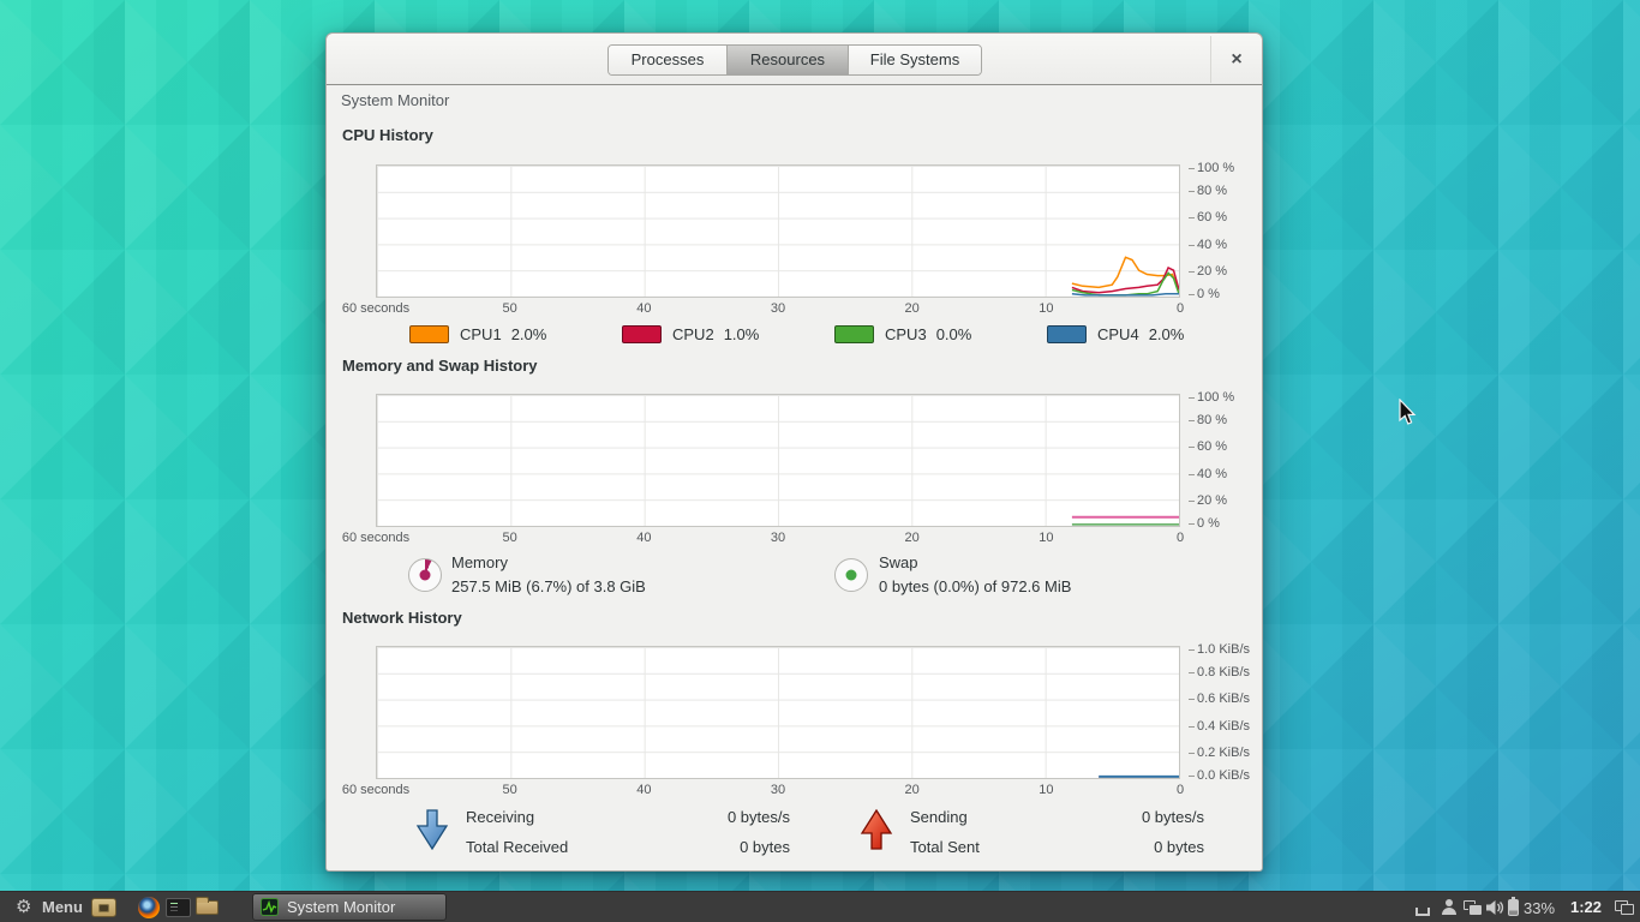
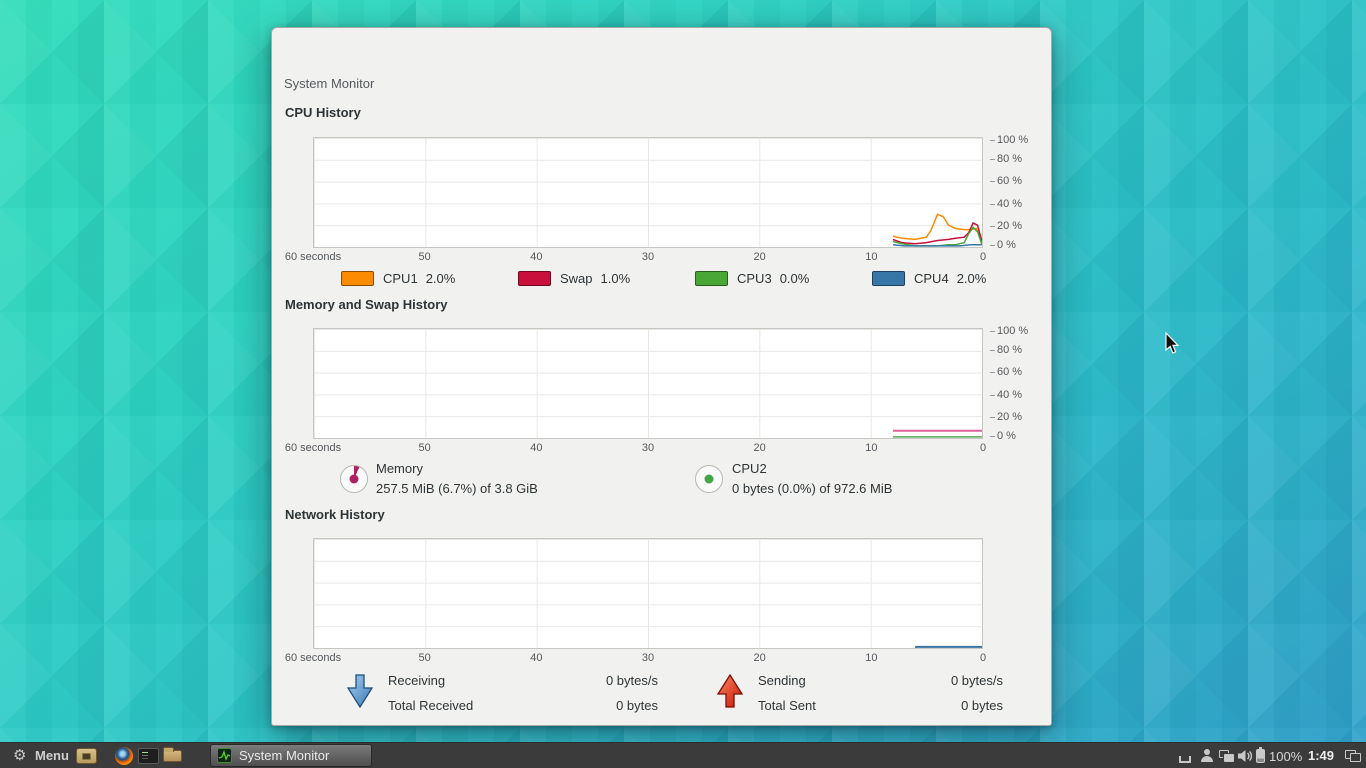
- Processes
- Resources
- File Systems
- ×
  System Monitor
  CPU History
  60 seconds
  50
  40
  30
  20
  10
  0
  100 %
  80 %
  60 %
  40 %
  20 %
  0 %
  CPU1
  2.0%
- CPU2
+ Swap
  1.0%
  CPU3
  0.0%
  CPU4
  2.0%
  Memory and Swap History
  60 seconds
  50
  40
  30
  20
  10
  0
  100 %
  80 %
  60 %
  40 %
  20 %
  0 %
  Memory
  257.5 MiB (6.7%) of 3.8 GiB
- Swap
+ CPU2
  0 bytes (0.0%) of 972.6 MiB
  Network History
  60 seconds
  50
  40
  30
  20
  10
  0
- 1.0 KiB/s
- 0.8 KiB/s
- 0.6 KiB/s
- 0.4 KiB/s
- 0.2 KiB/s
- 0.0 KiB/s
  Receiving
  0 bytes/s
  Total Received
  0 bytes
  Sending
  0 bytes/s
  Total Sent
  0 bytes
  ⚙
  Menu
  System Monitor
- 33%
+ 100%
- 1:22
+ 1:49
